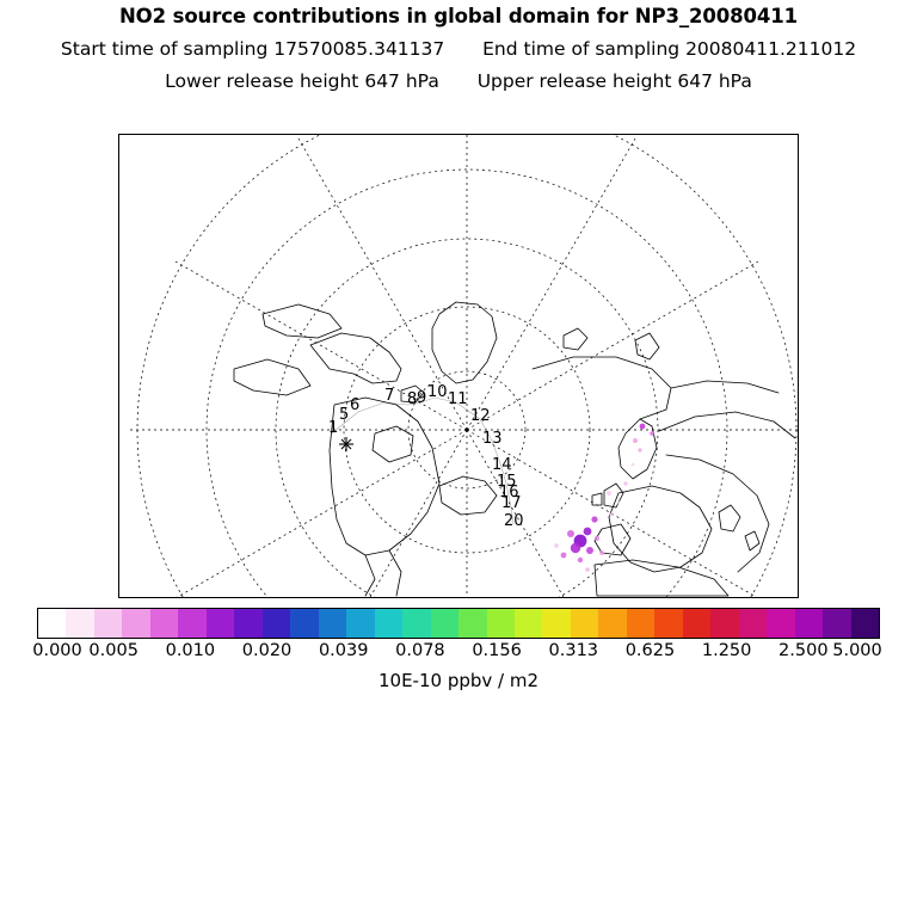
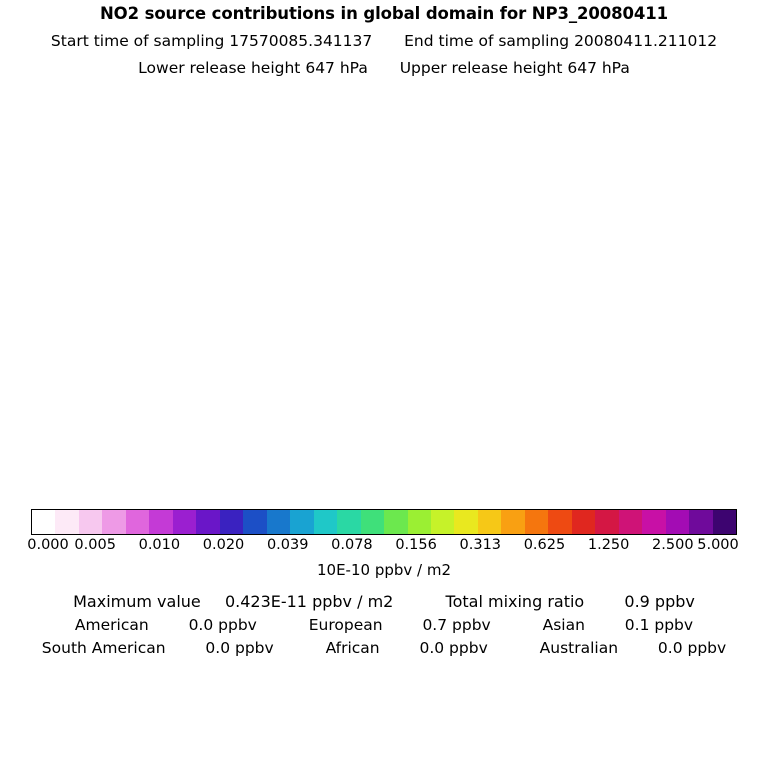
  NO2 source contributions in global domain for NP3_20080411
  Start time of sampling 17570085.341137 End time of sampling 20080411.211012
  Lower release height 647 hPa Upper release height 647 hPa
- 1
- 5
- 6
- 7
- 8
- 9
- 10
- 11
- 12
- 13
- 14
- 15
- 16
- 17
- 20
  0.000
  0.005
  0.010
  0.020
  0.039
  0.078
  0.156
  0.313
  0.625
  1.250
  2.500
  5.000
  10E-10 ppbv / m2
+ Maximum value 0.423E-11 ppbv / m2 Total mixing ratio 0.9 ppbv
+ American 0.0 ppbv European 0.7 ppbv Asian 0.1 ppbv
+ South American 0.0 ppbv African 0.0 ppbv Australian 0.0 ppbv
